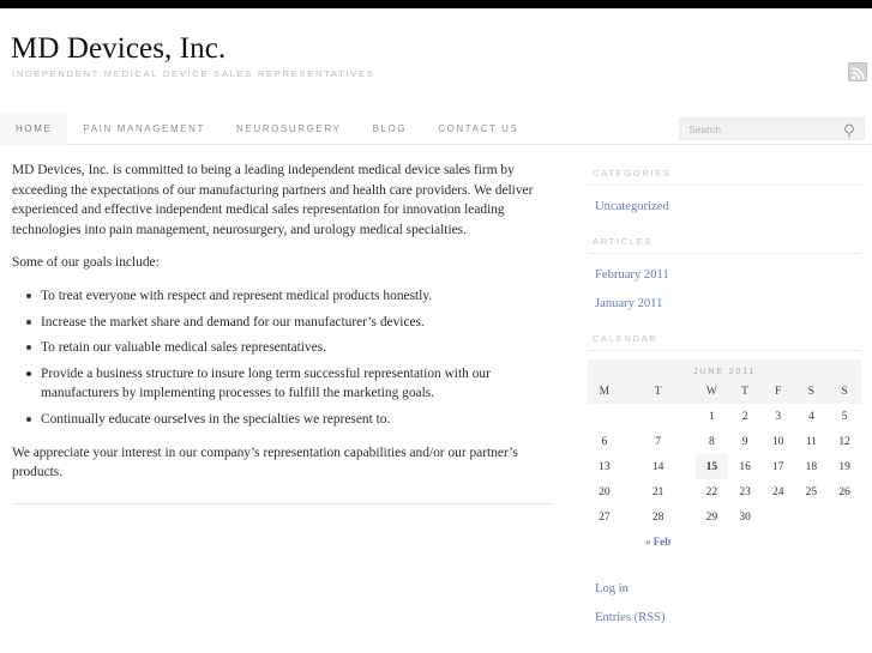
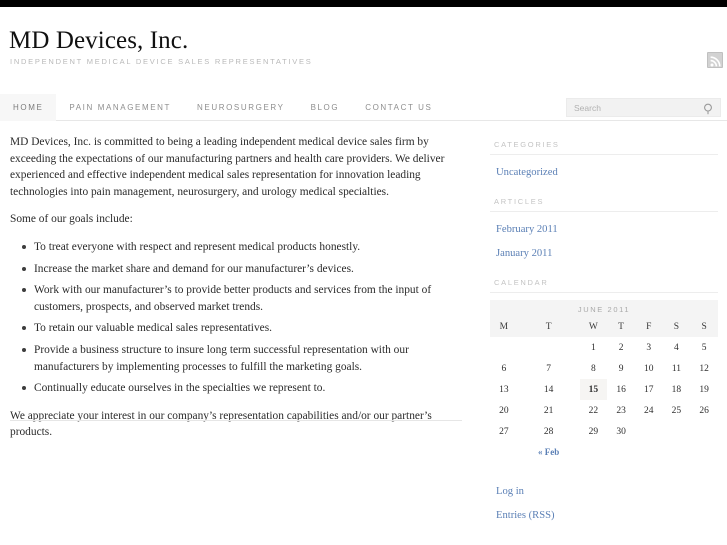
  MD Devices, Inc.
  INDEPENDENT MEDICAL DEVICE SALES REPRESENTATIVES
  HOME
  PAIN MANAGEMENT
  NEUROSURGERY
  BLOG
  CONTACT US
  Search
  MD Devices, Inc. is committed to being a leading independent medical device sales firm by exceeding the expectations of our manufacturing partners and health care providers. We deliver experienced and effective independent medical sales representation for innovation leading technologies into pain management, neurosurgery, and urology medical specialties.
  Some of our goals include:
  To treat everyone with respect and represent medical products honestly.
  Increase the market share and demand for our manufacturer’s devices.
+ Work with our manufacturer’s to provide better products and services from the input of customers, prospects, and observed market trends.
  To retain our valuable medical sales representatives.
  Provide a business structure to insure long term successful representation with our manufacturers by implementing processes to fulfill the marketing goals.
  Continually educate ourselves in the specialties we represent to.
  We appreciate your interest in our company’s representation capabilities and/or our partner’s products.
  CATEGORIES
  Uncategorized
  ARTICLES
  February 2011
  January 2011
  CALENDAR
  JUNE 2011
  M	T	W	T	F	S	S
  		1	2	3	4	5
  6	7	8	9	10	11	12
  13	14	15	16	17	18	19
  20	21	22	23	24	25	26
  27	28	29	30
  	« Feb
  Log in
  Entries (RSS)
